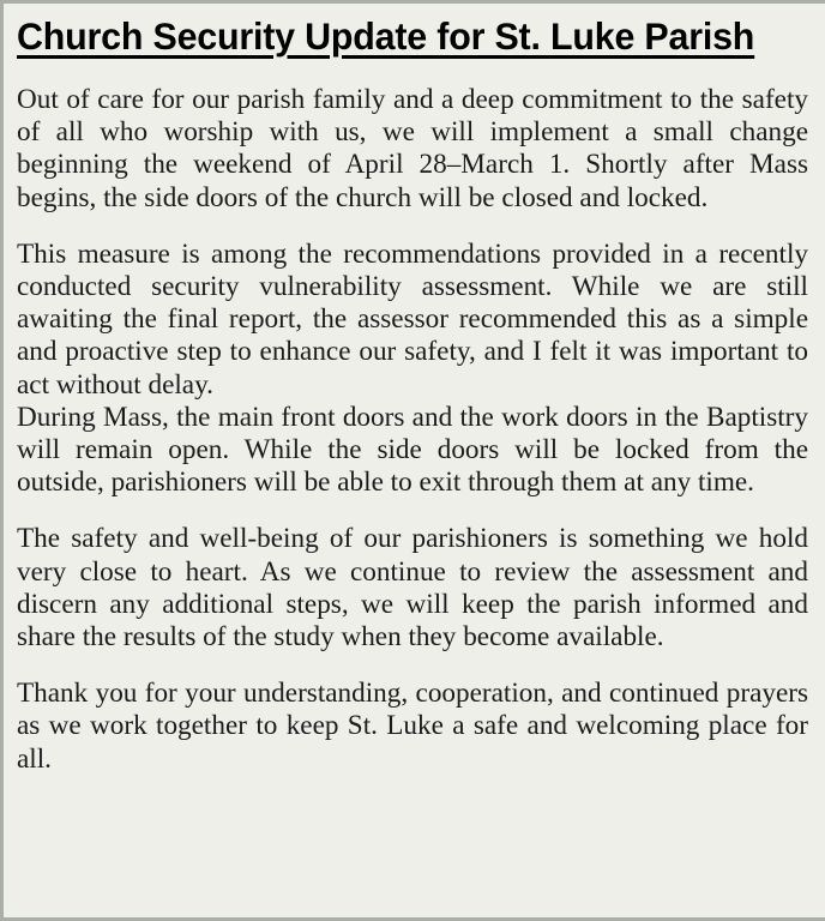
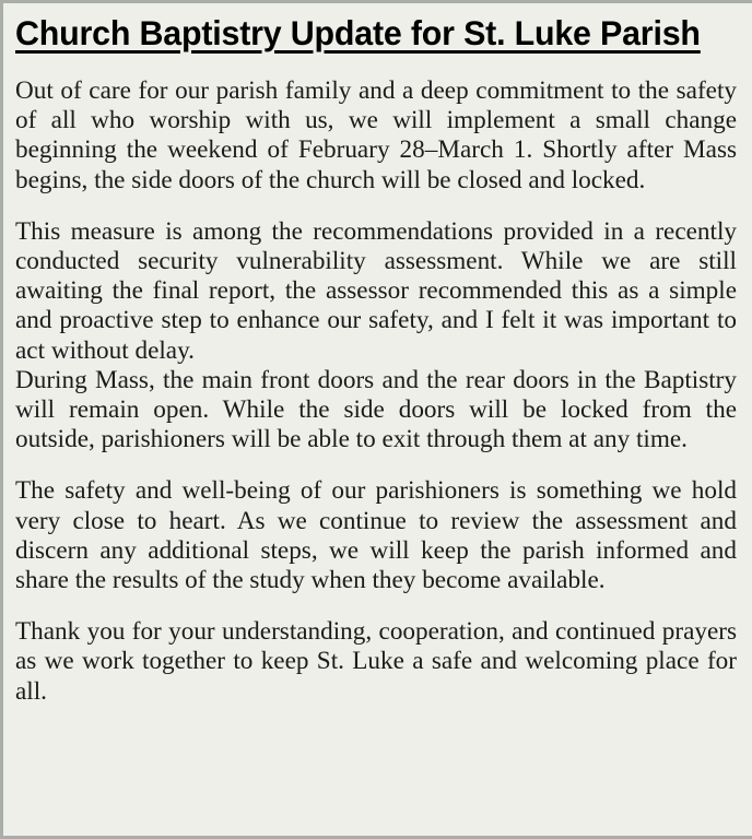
- Church Security Update for St. Luke Parish
+ Church Baptistry Update for St. Luke Parish
- Out of care for our parish family and a deep commitment to the safety of all who worship with us, we will implement a small change beginning the weekend of April 28–March 1. Shortly after Mass begins, the side doors of the church will be closed and locked.
+ Out of care for our parish family and a deep commitment to the safety of all who worship with us, we will implement a small change beginning the weekend of February 28–March 1. Shortly after Mass begins, the side doors of the church will be closed and locked.
  This measure is among the recommendations provided in a recently conducted security vulnerability assessment. While we are still awaiting the final report, the assessor recommended this as a simple and proactive step to enhance our safety, and I felt it was important to act without delay.
- During Mass, the main front doors and the work doors in the Baptistry will remain open. While the side doors will be locked from the outside, parishioners will be able to exit through them at any time.
+ During Mass, the main front doors and the rear doors in the Baptistry will remain open. While the side doors will be locked from the outside, parishioners will be able to exit through them at any time.
  The safety and well-being of our parishioners is something we hold very close to heart. As we continue to review the assessment and discern any additional steps, we will keep the parish informed and share the results of the study when they become available.
  Thank you for your understanding, cooperation, and continued prayers as we work together to keep St. Luke a safe and welcoming place for all.
